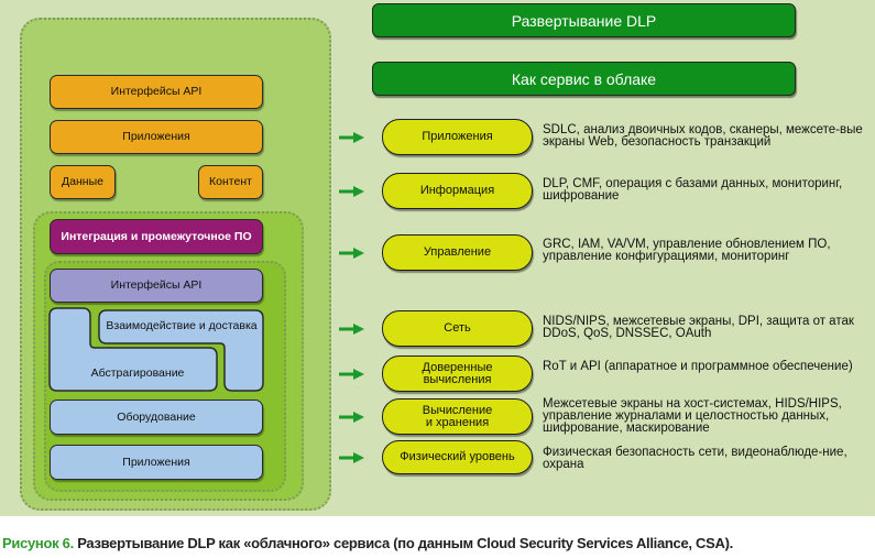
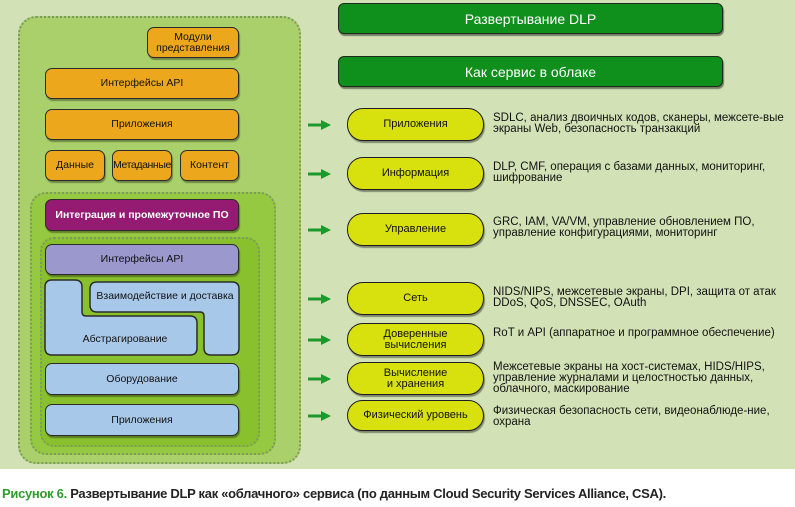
+ Модули представления
  Интерфейсы API
  Приложения
  Данные
+ Метаданные
  Контент
  Интеграция и промежуточное ПО
  Интерфейсы API
  Взаимодействие и доставка
  Абстрагирование
  Оборудование
  Приложения
  Развертывание DLP
  Как сервис в облаке
  Приложения
  SDLC, анализ двоичных кодов, сканеры, межсете-вые экраны Web, безопасность транзакций
  Информация
  DLP, CMF, операция с базами данных, мониторинг, шифрование
  Управление
  GRC, IAM, VA/VM, управление обновлением ПО, управление конфигурациями, мониторинг
  Сеть
  NIDS/NIPS, межсетевые экраны, DPI, защита от атак DDoS, QoS, DNSSEC, OAuth
  Доверенные вычисления
  RoT и API (аппаратное и программное обеспечение)
  Вычисление и хранения
- Межсетевые экраны на хост-системах, HIDS/HIPS, управление журналами и целостностью данных, шифрование, маскирование
+ Межсетевые экраны на хост-системах, HIDS/HIPS, управление журналами и целостностью данных, облачного, маскирование
  Физический уровень
  Физическая безопасность сети, видеонаблюде-ние, охрана
  Рисунок 6. Развертывание DLP как «облачного» сервиса (по данным Cloud Security Services Alliance, CSA).
